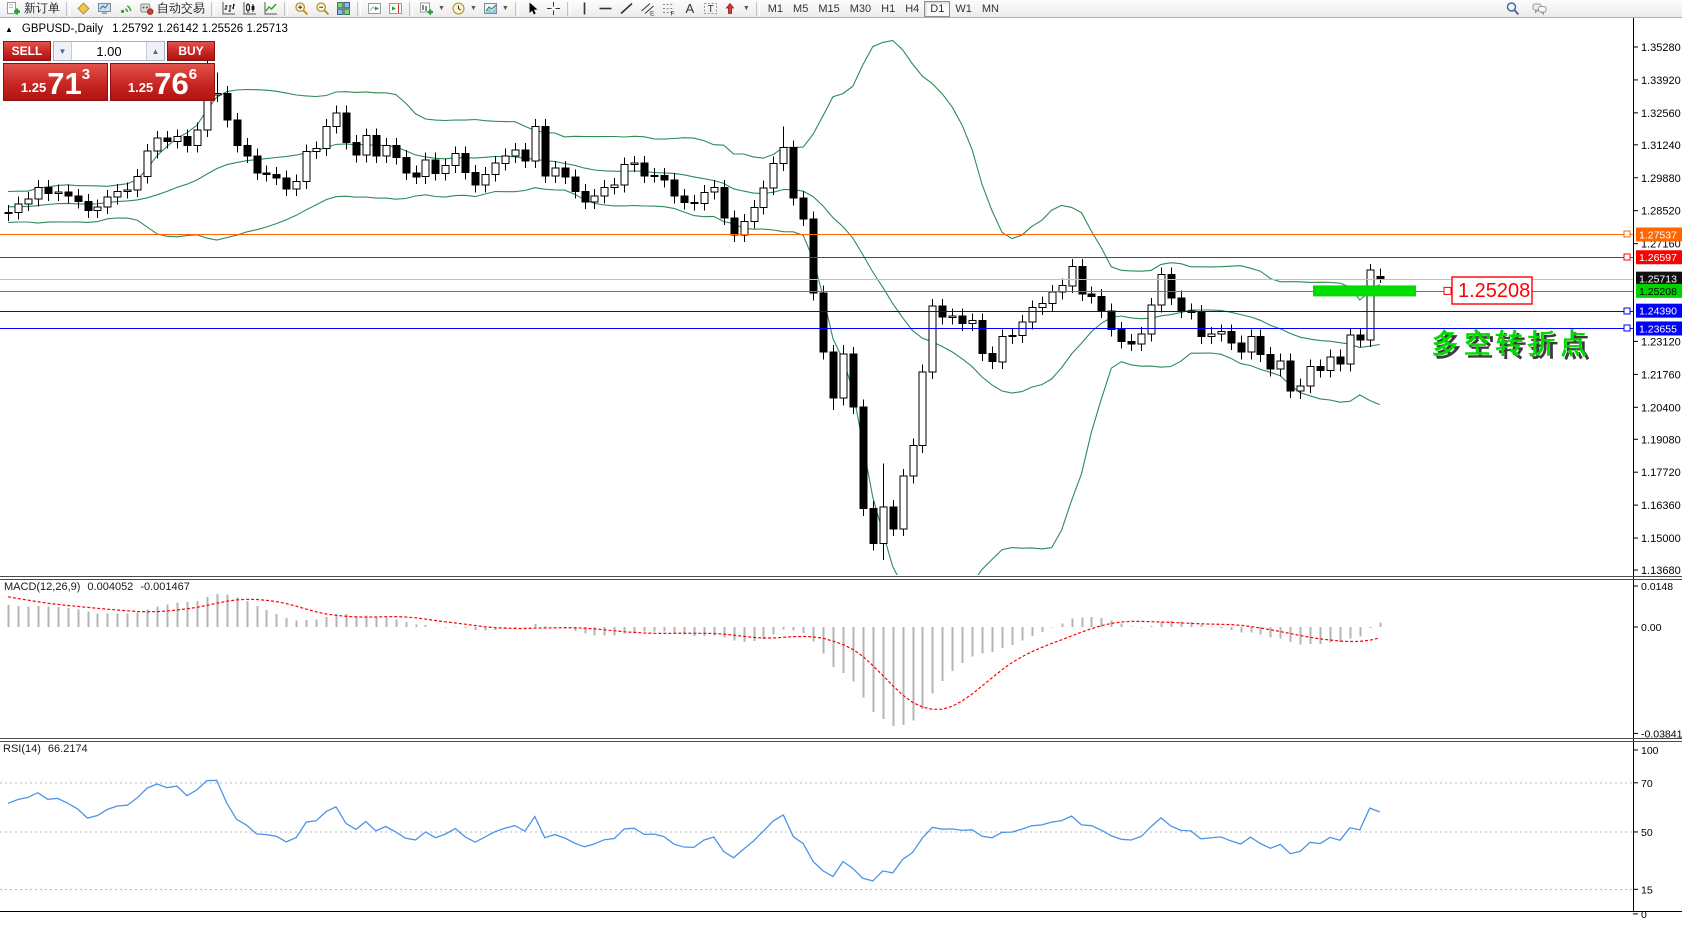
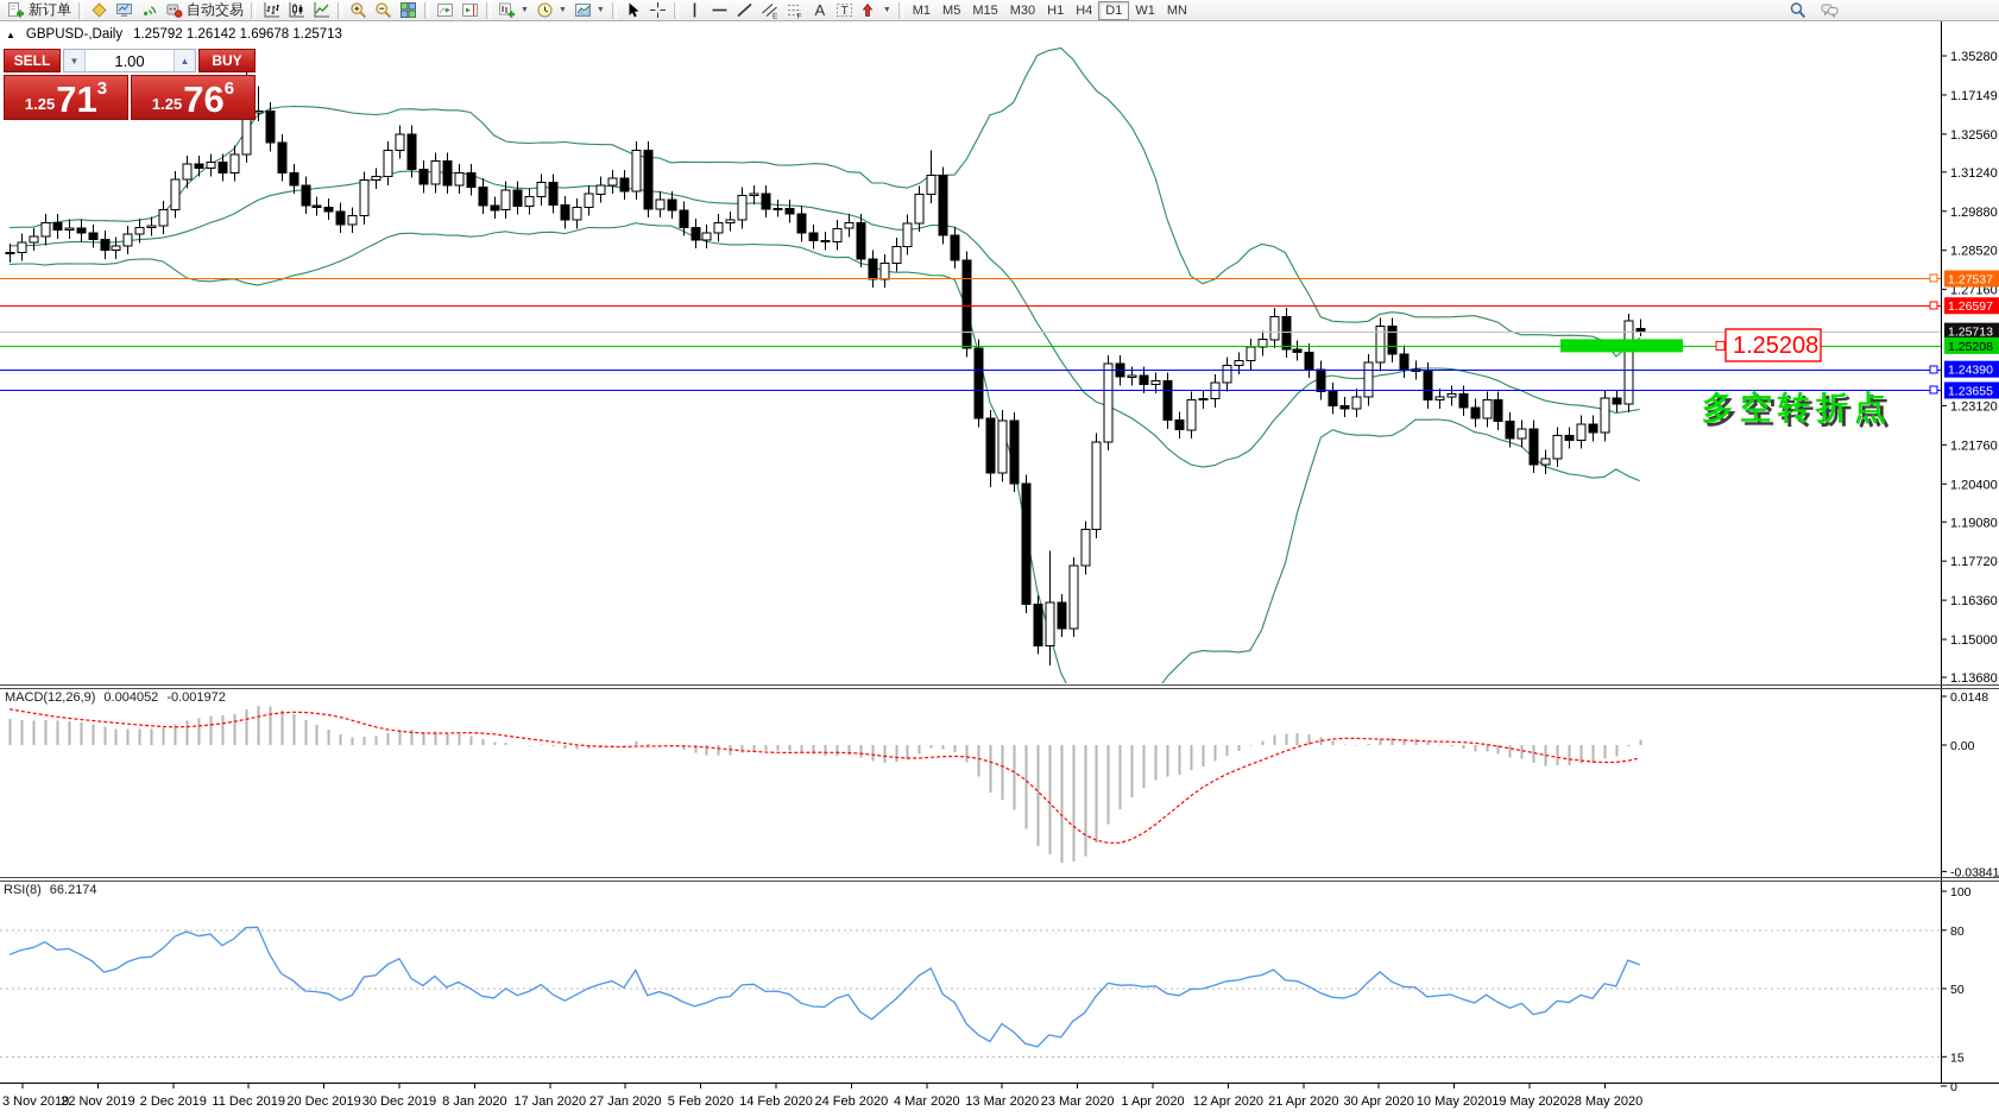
  新订单
  自动交易
  A
  T
  M1
  M5
  M15
  M30
  H1
  H4
  D1
  W1
  MN
  1.25208
  多空转折点
  1.35280
- 1.33920
+ 1.17149
  1.32560
  1.31240
  1.29880
  1.28520
  1.27160
  1.23120
  1.21760
  1.20400
  1.19080
  1.17720
  1.16360
  1.15000
  1.13680
  1.27537
  1.26597
  1.25713
  1.25208
  1.24390
  1.23655
  0.0148
  0.00
  -0.03841
  100
- 70
+ 80
  50
  15
  0
+ 3 Nov 2019
+ 22 Nov 2019
+ 2 Dec 2019
+ 11 Dec 2019
+ 20 Dec 2019
+ 30 Dec 2019
+ 8 Jan 2020
+ 17 Jan 2020
+ 27 Jan 2020
+ 5 Feb 2020
+ 14 Feb 2020
+ 24 Feb 2020
+ 4 Mar 2020
+ 13 Mar 2020
+ 23 Mar 2020
+ 1 Apr 2020
+ 12 Apr 2020
+ 21 Apr 2020
+ 30 Apr 2020
+ 10 May 2020
+ 19 May 2020
+ 28 May 2020
  ▲
  GBPUSD-,Daily
- 1.25792 1.26142 1.25526 1.25713
+ 1.25792 1.26142 1.69678 1.25713
  SELL
  ▼
  1.00
  ▲
  BUY
  1.25
  71
  3
  1.25
  76
  6
  MACD(12,26,9)
  0.004052
- -0.001467
+ -0.001972
- RSI(14)
+ RSI(8)
  66.2174
